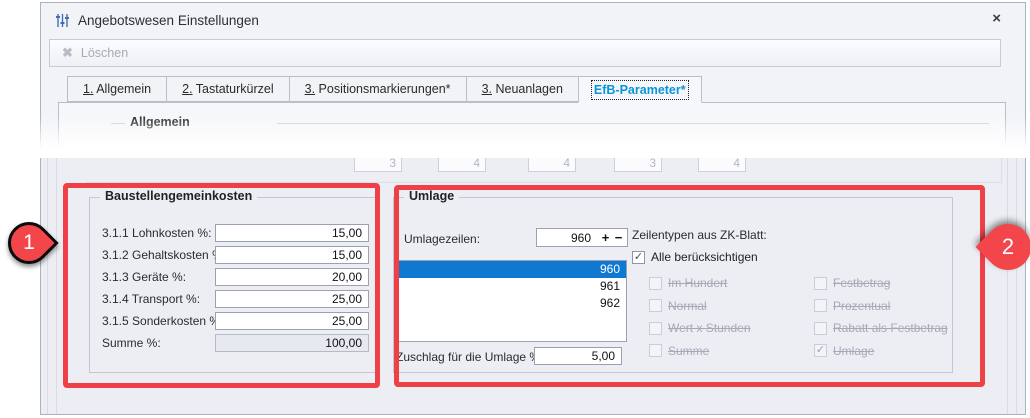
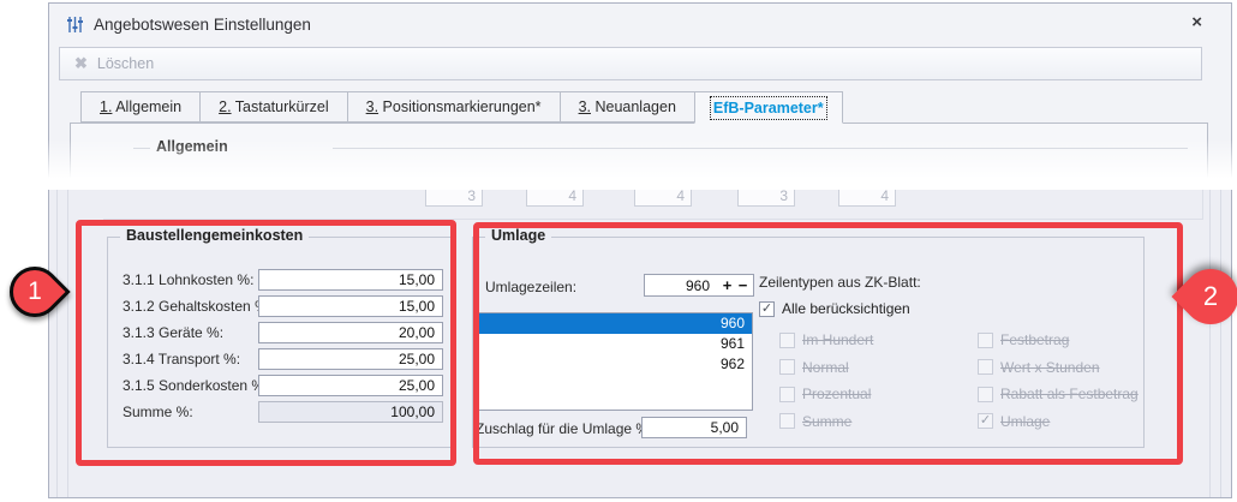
  Angebotswesen Einstellungen
  ×
  ✖
  Löschen
  1. Allgemein
  2. Tastaturkürzel
  3. Positionsmarkierungen*
  3. Neuanlagen
  EfB-Parameter*
  3
  4
  4
  3
  4
  Baustellengemeinkosten
  3.1.1 Lohnkosten %:
  15,00
  3.1.2 Gehaltskosten
  15,00
  3.1.3 Geräte %:
  20,00
  3.1.4 Transport %:
  25,00
  3.1.5 Sonderkosten
  25,00
  Summe %:
  100,00
  Umlage
  Umlagezeilen:
  960
  +
  −
  960
  961
  962
  Zuschlag für die Umlage
  5,00
  Zeilentypen aus ZK-Blatt:
  ✓
  Alle berücksichtigen
  Im Hundert
  Normal
- Wert x Stunden
+ Prozentual
  Summe
  Festbetrag
- Prozentual
+ Wert x Stunden
  Rabatt als Festbetrag
  ✓
  Umlage
